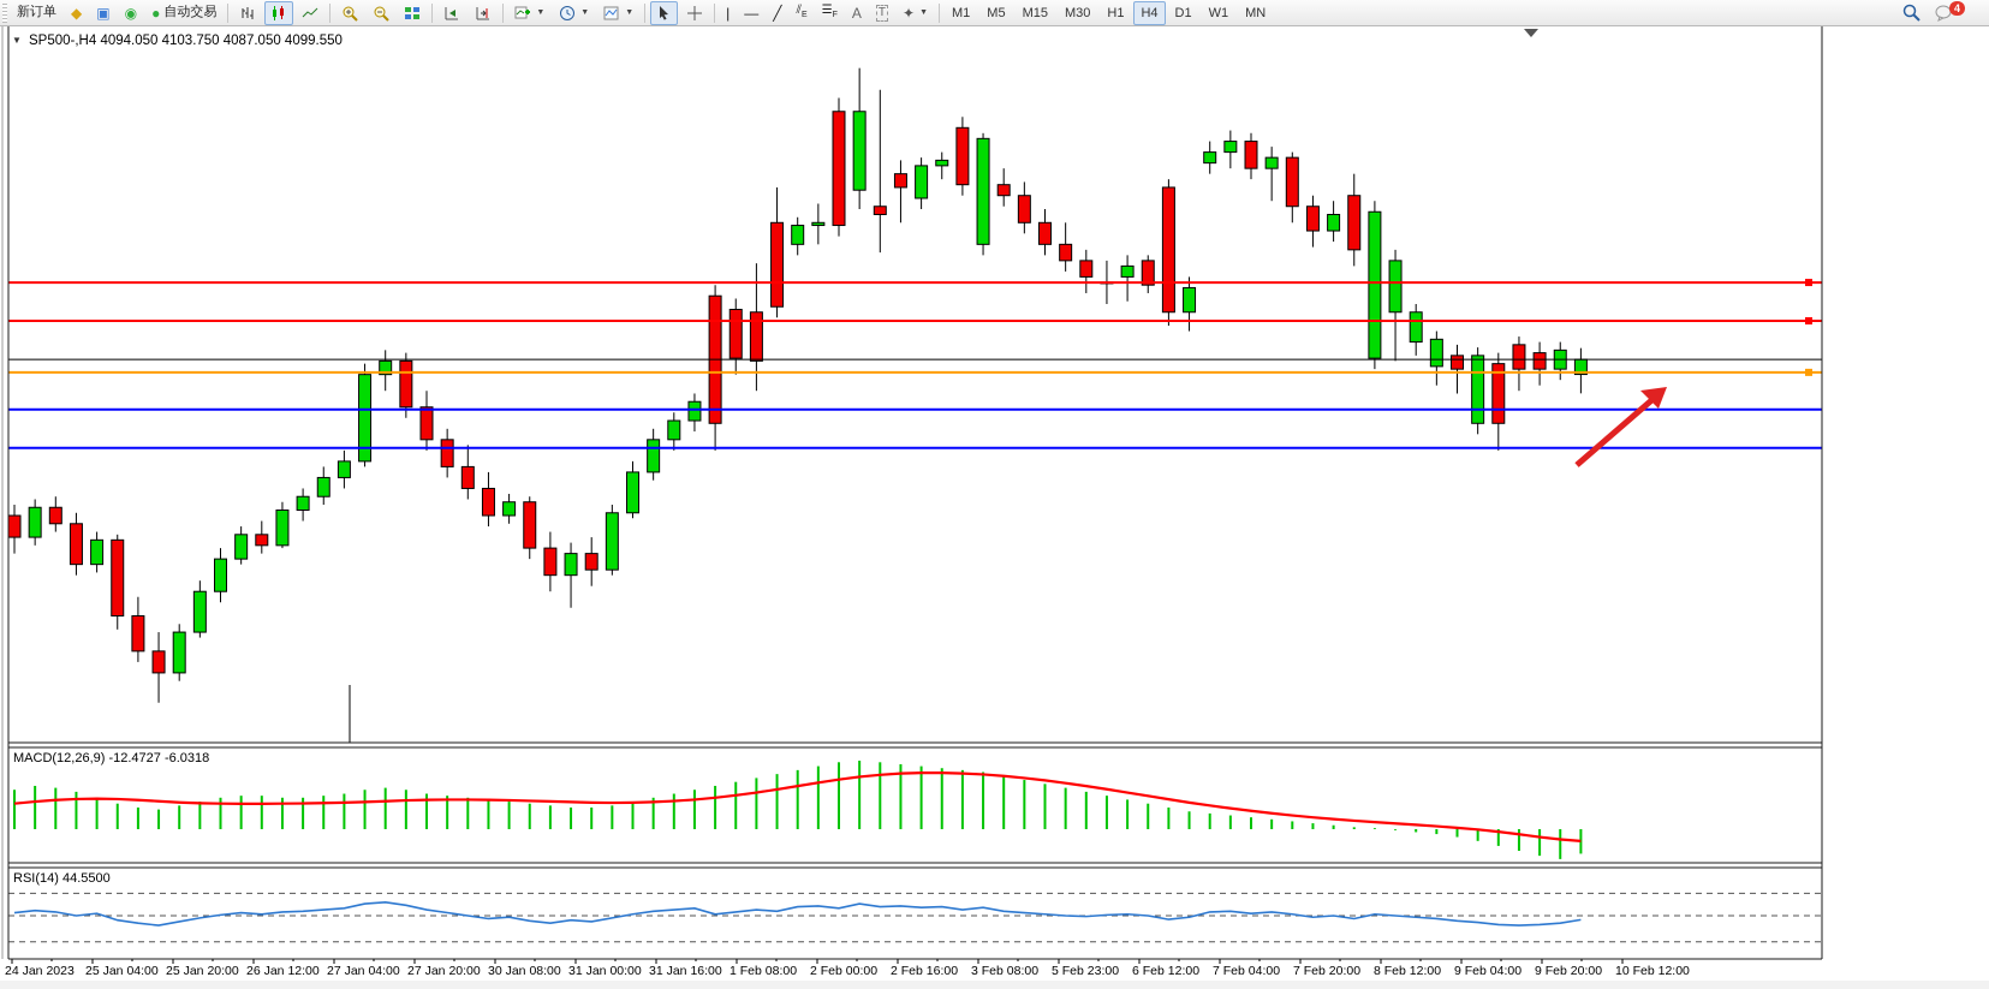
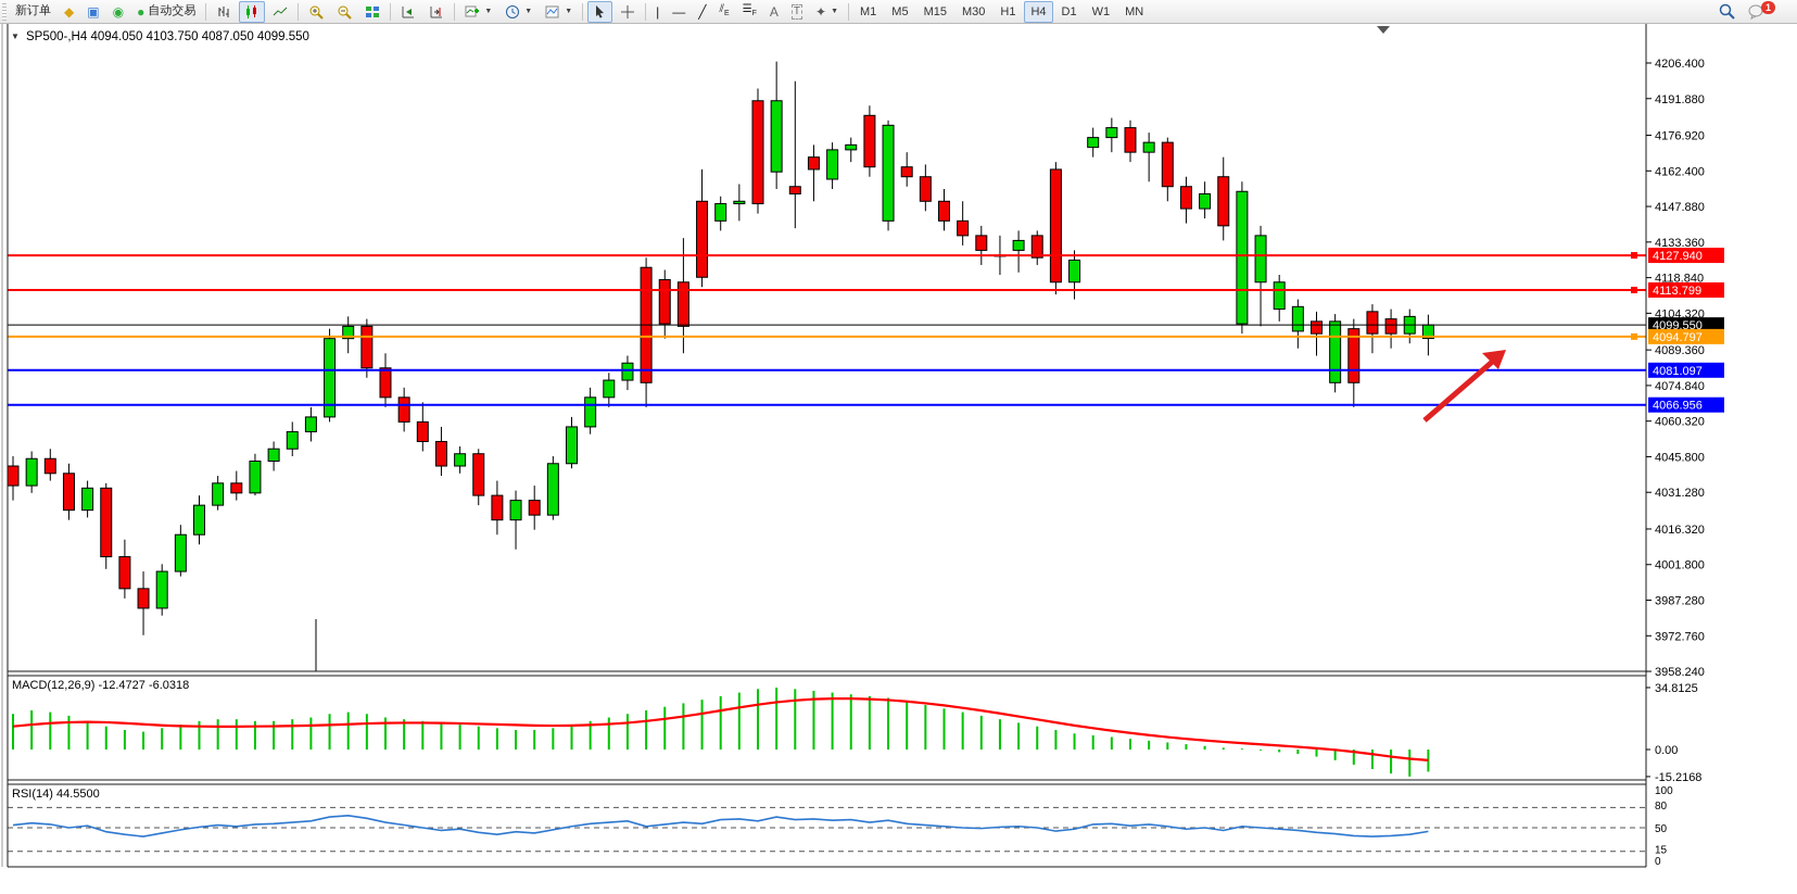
  新订单
  ◆
  ▣
  ◉
  ●
  自动交易
  |
  —
  ╱
  A
  T
  ✦
  M1
  M5
  M15
  M30
  H1
  H4
  D1
  W1
  MN
- 4
+ 1
+ 4206.400
+ 4191.880
+ 4176.920
+ 4162.400
+ 4147.880
+ 4133.360
+ 4118.840
+ 4104.320
+ 4089.360
+ 4074.840
+ 4060.320
+ 4045.800
+ 4031.280
+ 4016.320
+ 4001.800
+ 3987.280
+ 3972.760
+ 3958.240
+ 4127.940
+ 4113.799
+ 4099.550
+ 4094.797
+ 4081.097
+ 4066.956
+ 34.8125
+ 0.00
+ -15.2168
+ 100
+ 80
+ 50
+ 15
+ 0
  ▼
  SP500-,H4 4094.050 4103.750 4087.050 4099.550
  MACD(12,26,9) -12.4727 -6.0318
  RSI(14) 44.5500
- 24 Jan 2023
- 25 Jan 04:00
- 25 Jan 20:00
- 26 Jan 12:00
- 27 Jan 04:00
- 27 Jan 20:00
- 30 Jan 08:00
- 31 Jan 00:00
- 31 Jan 16:00
- 1 Feb 08:00
- 2 Feb 00:00
- 2 Feb 16:00
- 3 Feb 08:00
- 5 Feb 23:00
- 6 Feb 12:00
- 7 Feb 04:00
- 7 Feb 20:00
- 8 Feb 12:00
- 9 Feb 04:00
- 9 Feb 20:00
- 10 Feb 12:00
